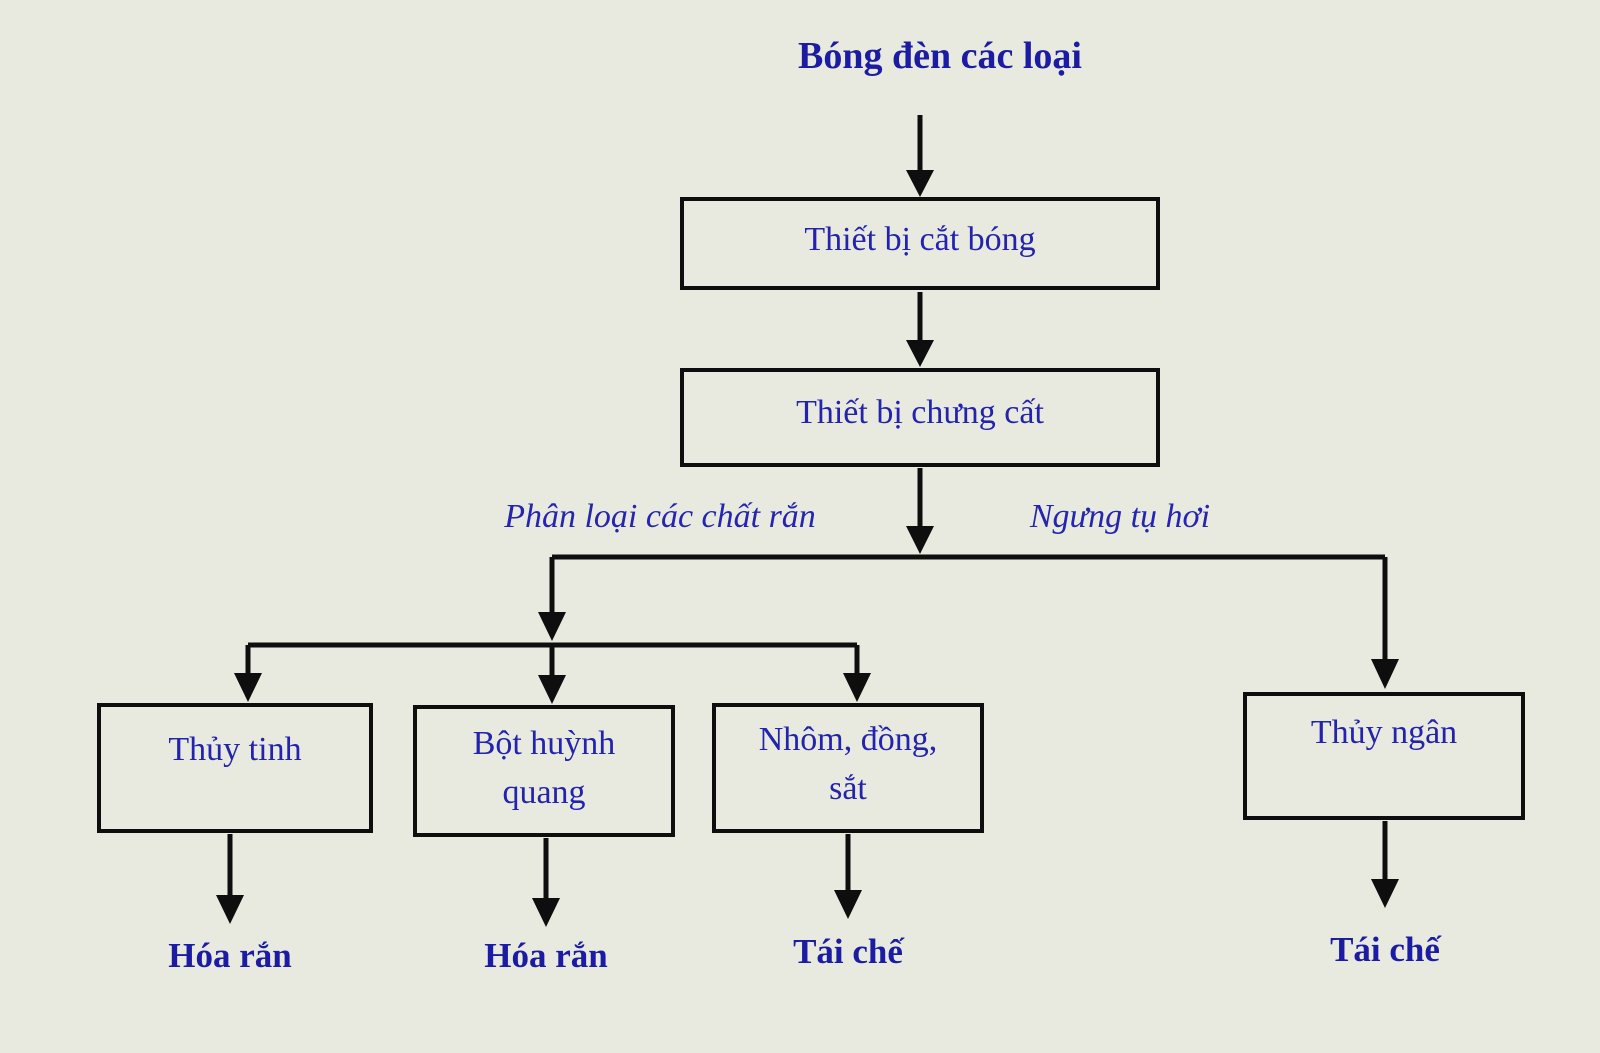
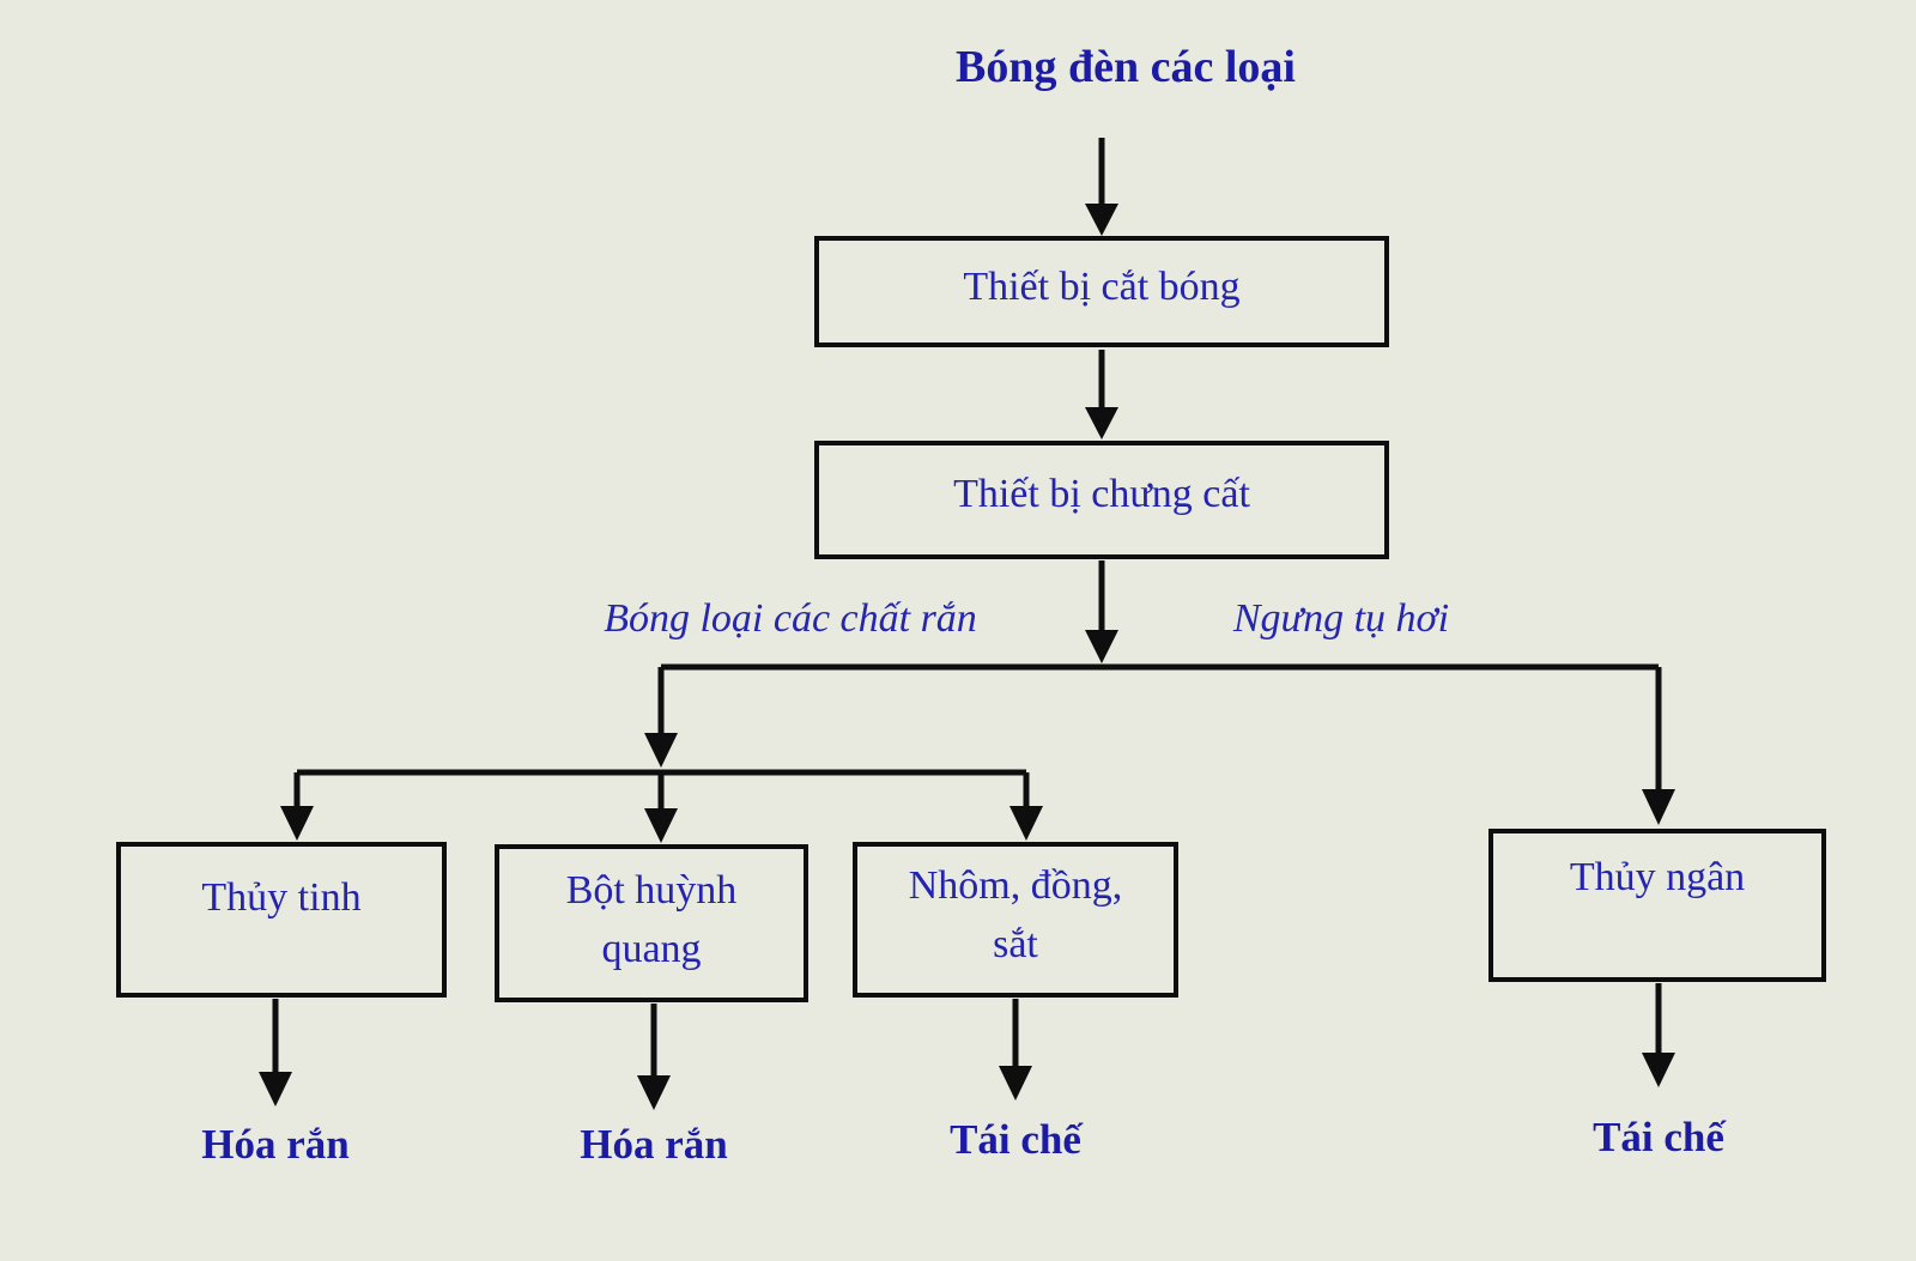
  Bóng đèn các loại
  Thiết bị cắt bóng
  Thiết bị chưng cất
- Phân loại các chất rắn
+ Bóng loại các chất rắn
  Ngưng tụ hơi
  Thủy tinh
  Bột huỳnh quang
  Nhôm, đồng, sắt
  Thủy ngân
  Hóa rắn
  Hóa rắn
  Tái chế
  Tái chế
